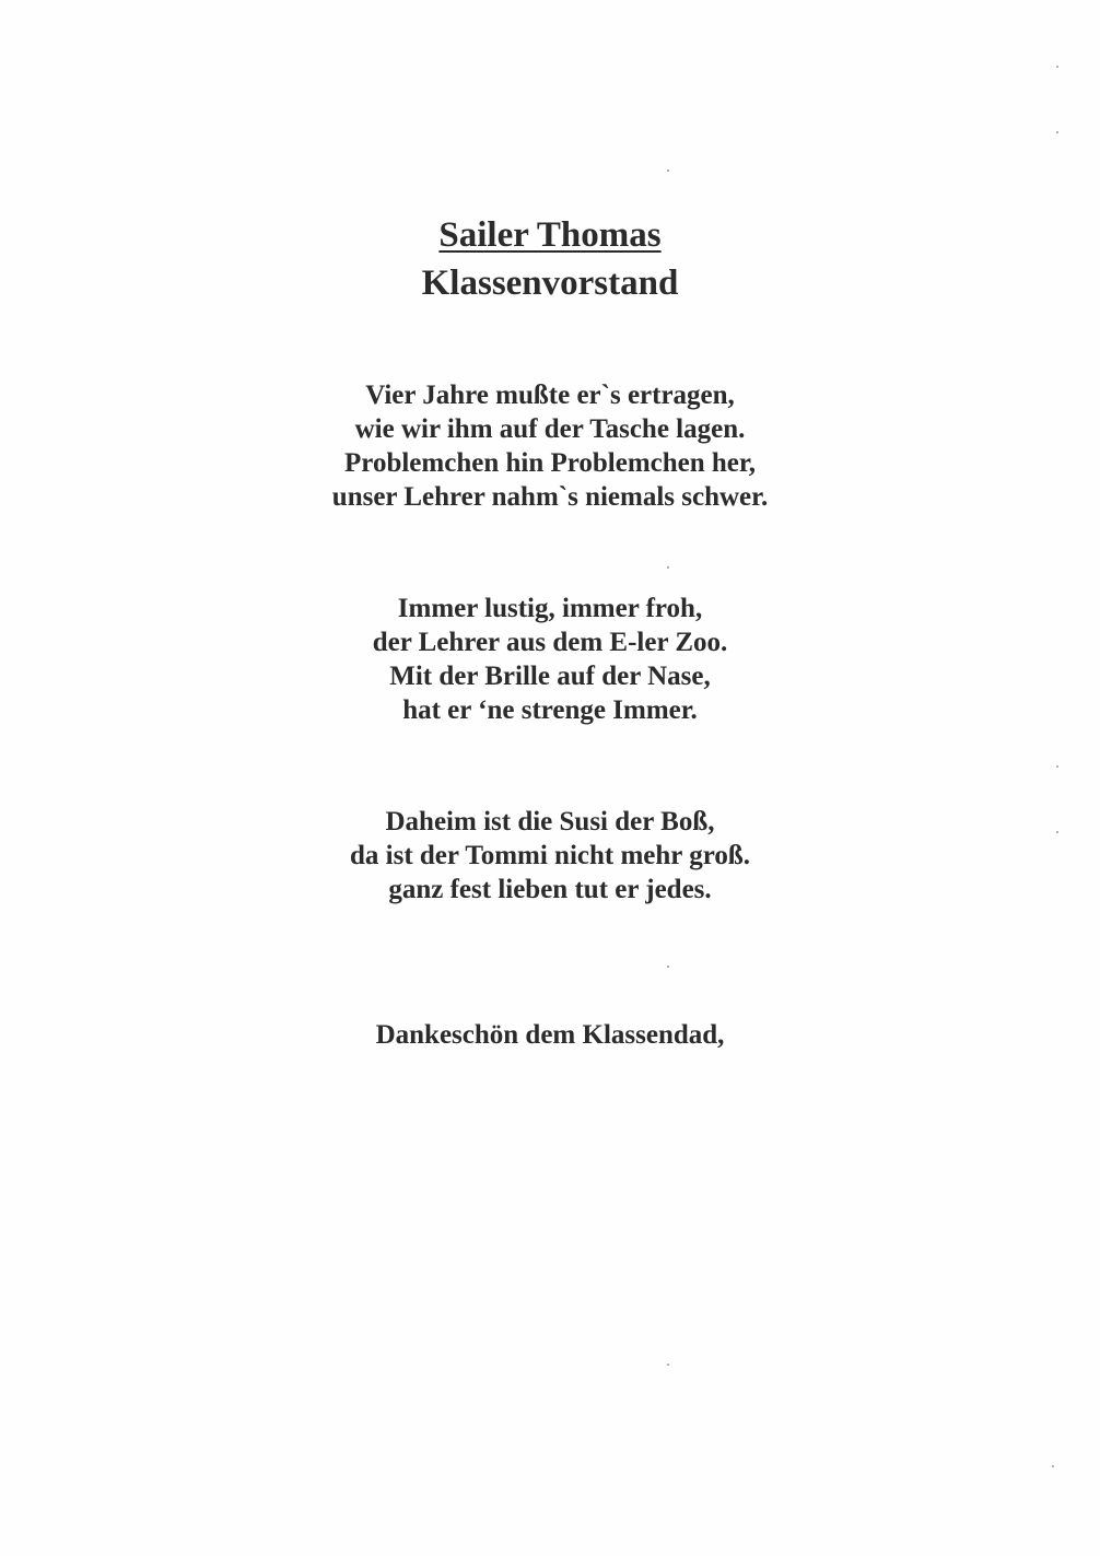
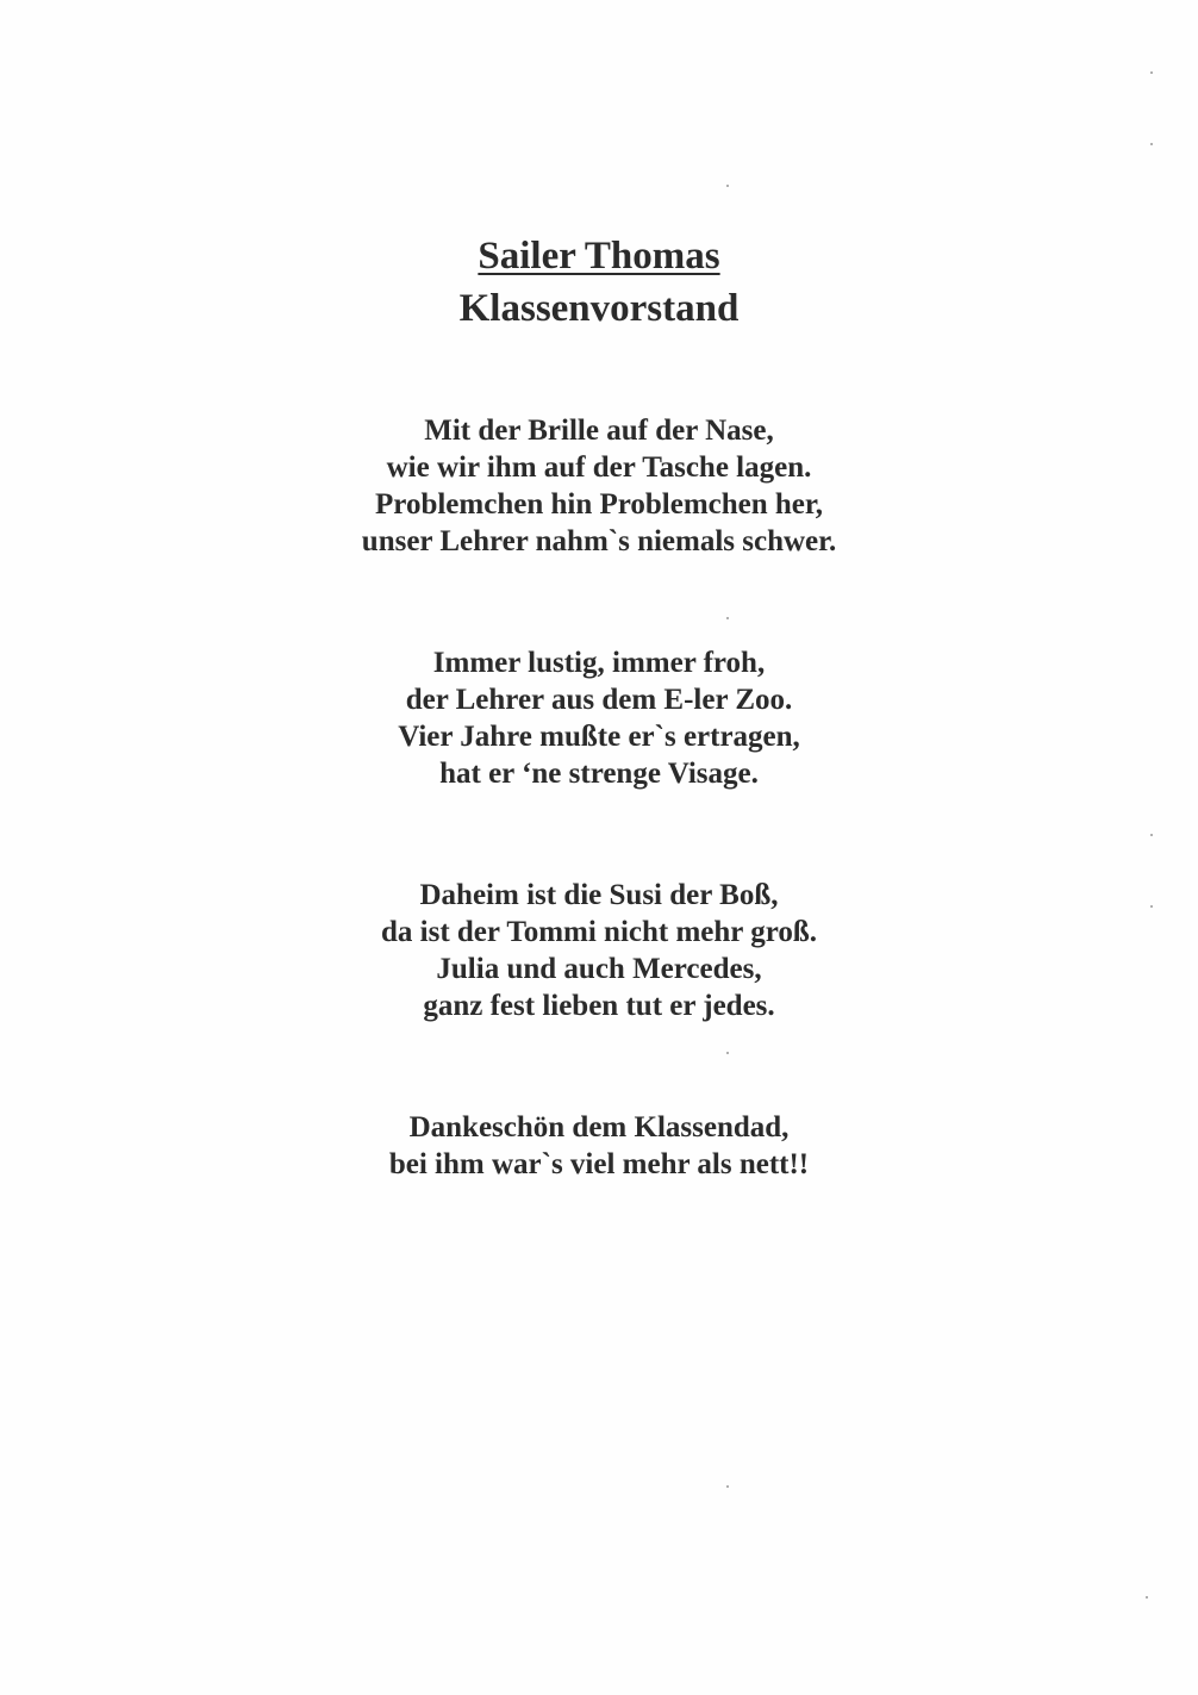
  Sailer Thomas
  Klassenvorstand
- Vier Jahre mußte er`s ertragen,
+ Mit der Brille auf der Nase,
  wie wir ihm auf der Tasche lagen.
  Problemchen hin Problemchen her,
  unser Lehrer nahm`s niemals schwer.
  Immer lustig, immer froh,
  der Lehrer aus dem E-ler Zoo.
- Mit der Brille auf der Nase,
+ Vier Jahre mußte er`s ertragen,
- hat er ‘ne strenge Immer.
+ hat er ‘ne strenge Visage.
  Daheim ist die Susi der Boß,
  da ist der Tommi nicht mehr groß.
+ Julia und auch Mercedes,
  ganz fest lieben tut er jedes.
  Dankeschön dem Klassendad,
+ bei ihm war`s viel mehr als nett!!
